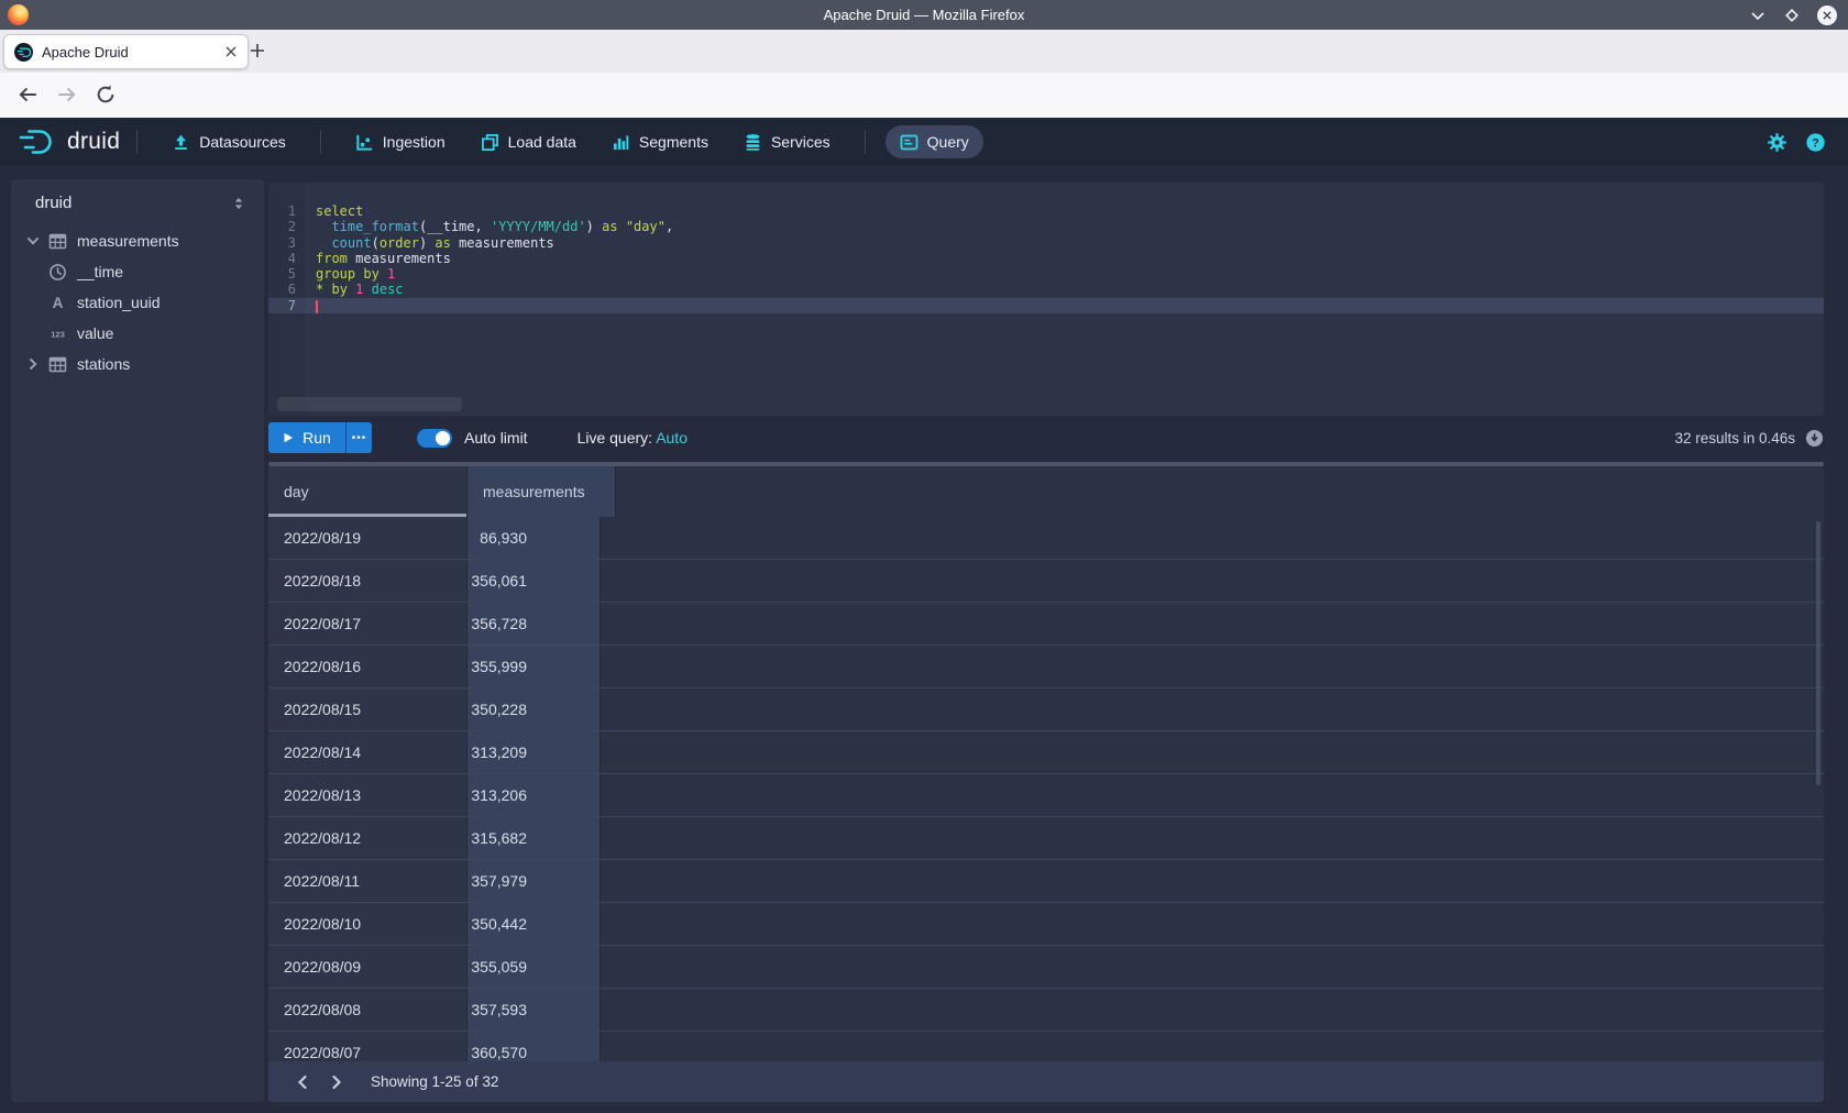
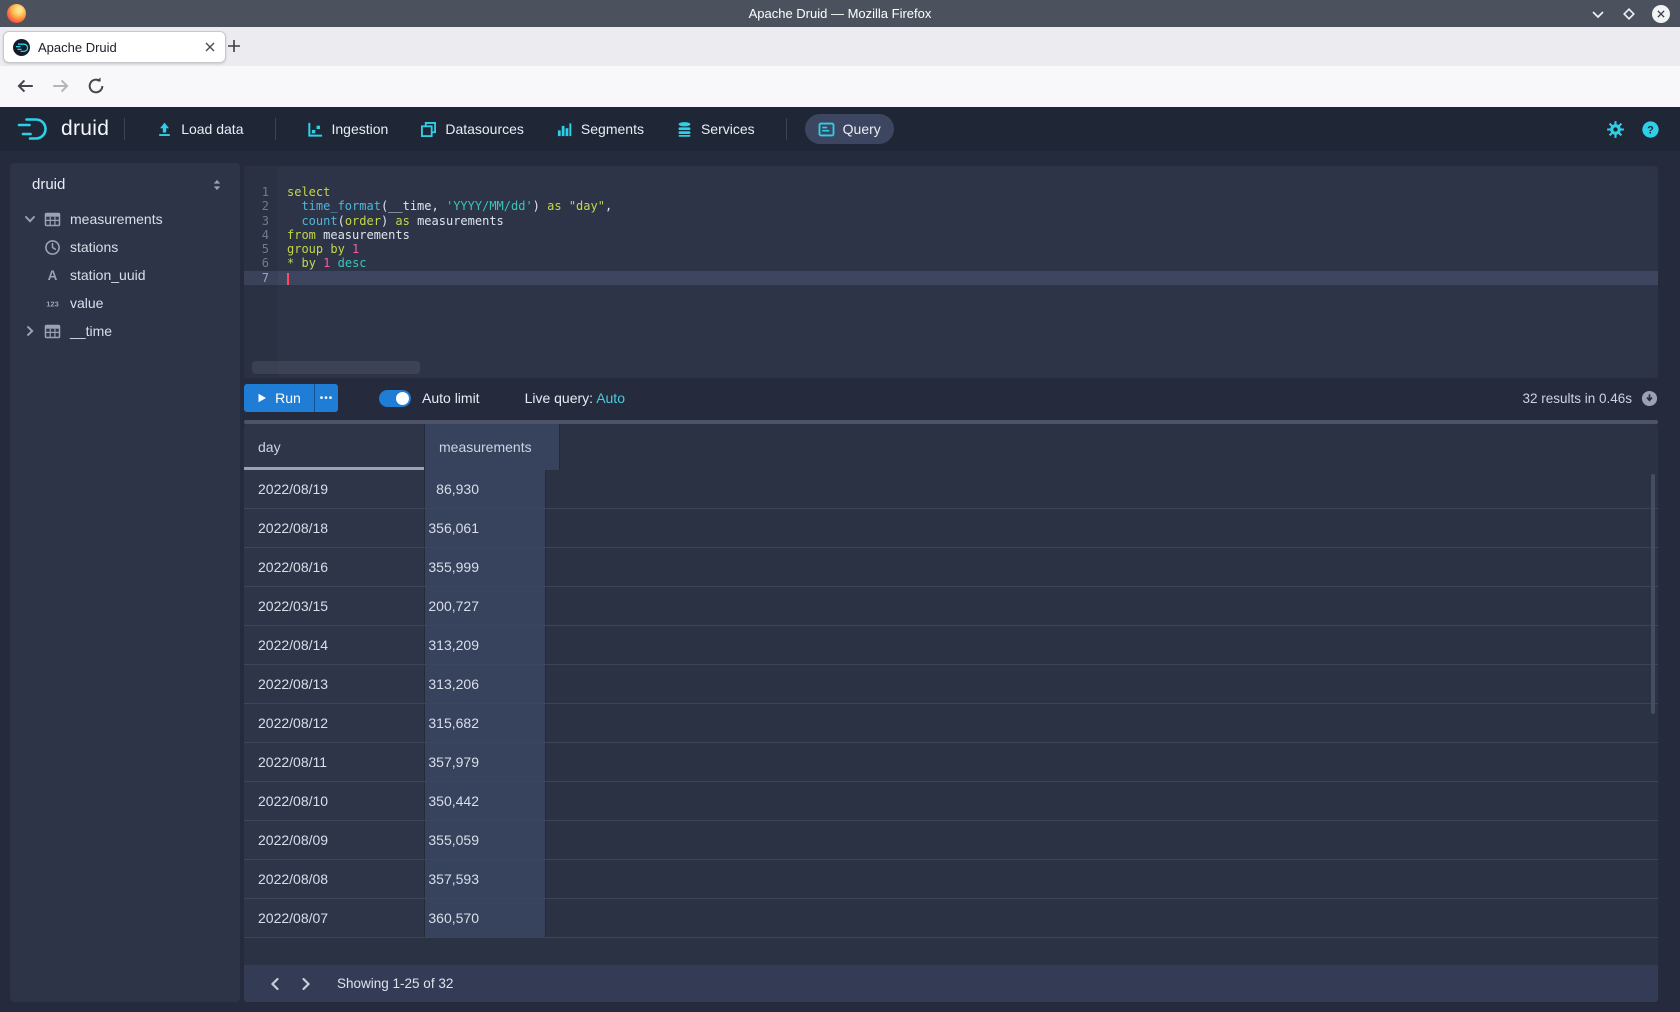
  Apache Druid — Mozilla Firefox
  Apache Druid
  druid
- Datasources
+ Load data
  Ingestion
- Load data
+ Datasources
  Segments
  Services
  Query
  ?
  druid
  measurements
- __time
+ stations
  A
  station_uuid
  123
  value
- stations
+ __time
  1
  2
  3
  4
  5
  6
  7
  select
  time_format(__time, 'YYYY/MM/dd') as "day",
  count(order) as measurements
  from measurements
  group by 1
  * by 1 desc
  Run
  •••
  Auto limit
  Live query: Auto
  32 results in 0.46s
  day
  measurements
  2022/08/19
  86,930
  2022/08/18
  356,061
- 2022/08/17
- 356,728
  2022/08/16
  355,999
- 2022/08/15
+ 2022/03/15
- 350,228
+ 200,727
  2022/08/14
  313,209
  2022/08/13
  313,206
  2022/08/12
  315,682
  2022/08/11
  357,979
  2022/08/10
  350,442
  2022/08/09
  355,059
  2022/08/08
  357,593
  2022/08/07
  360,570
  Showing 1-25 of 32
